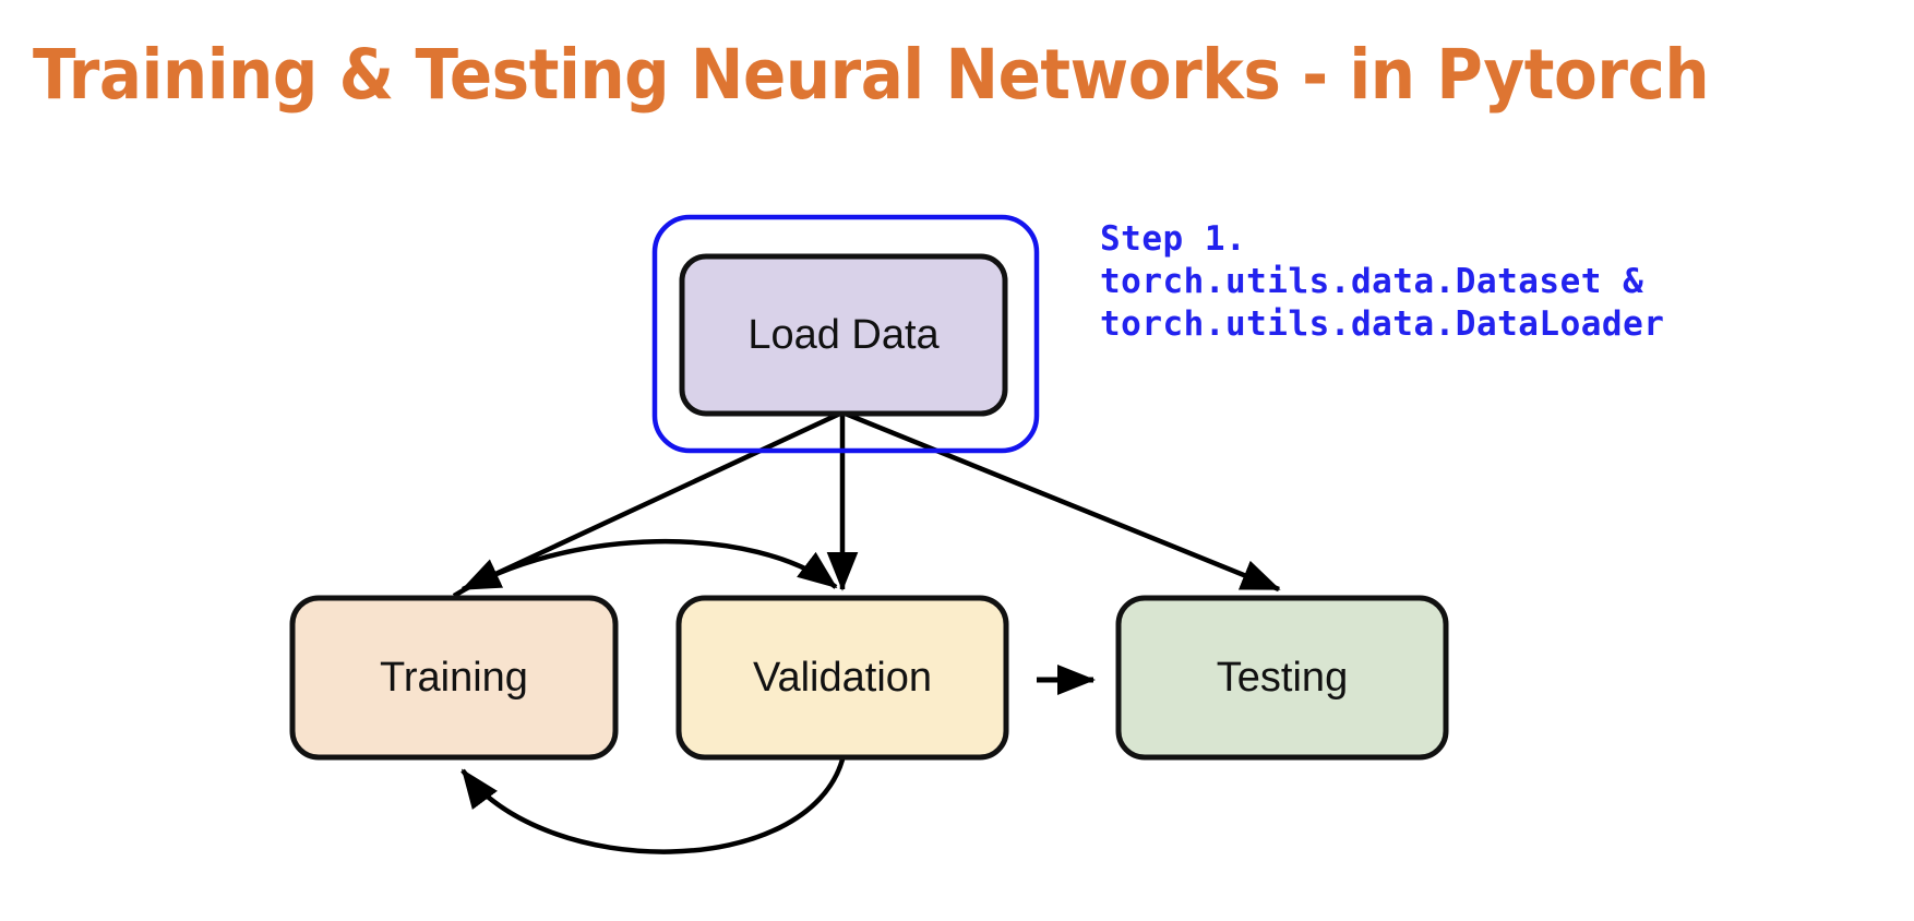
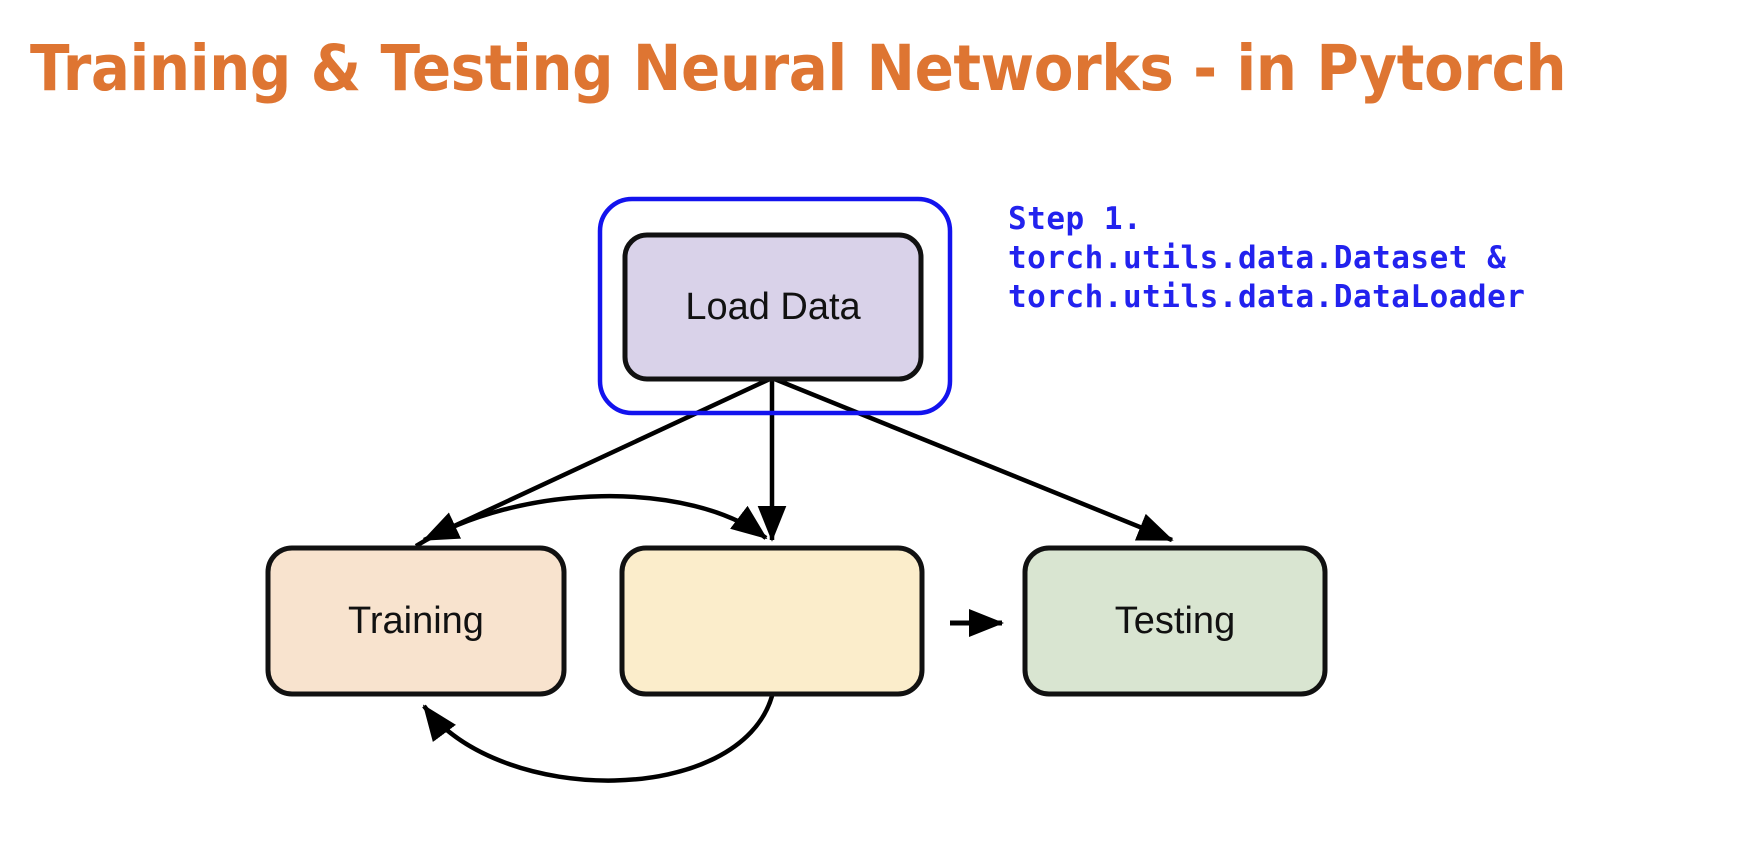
  Training & Testing Neural Networks - in Pytor
  Load Data
  Training
- Validation
  Testing
  Step 1.
  torch.utils.data.Dataset &
  torch.utils.data.DataLoader
